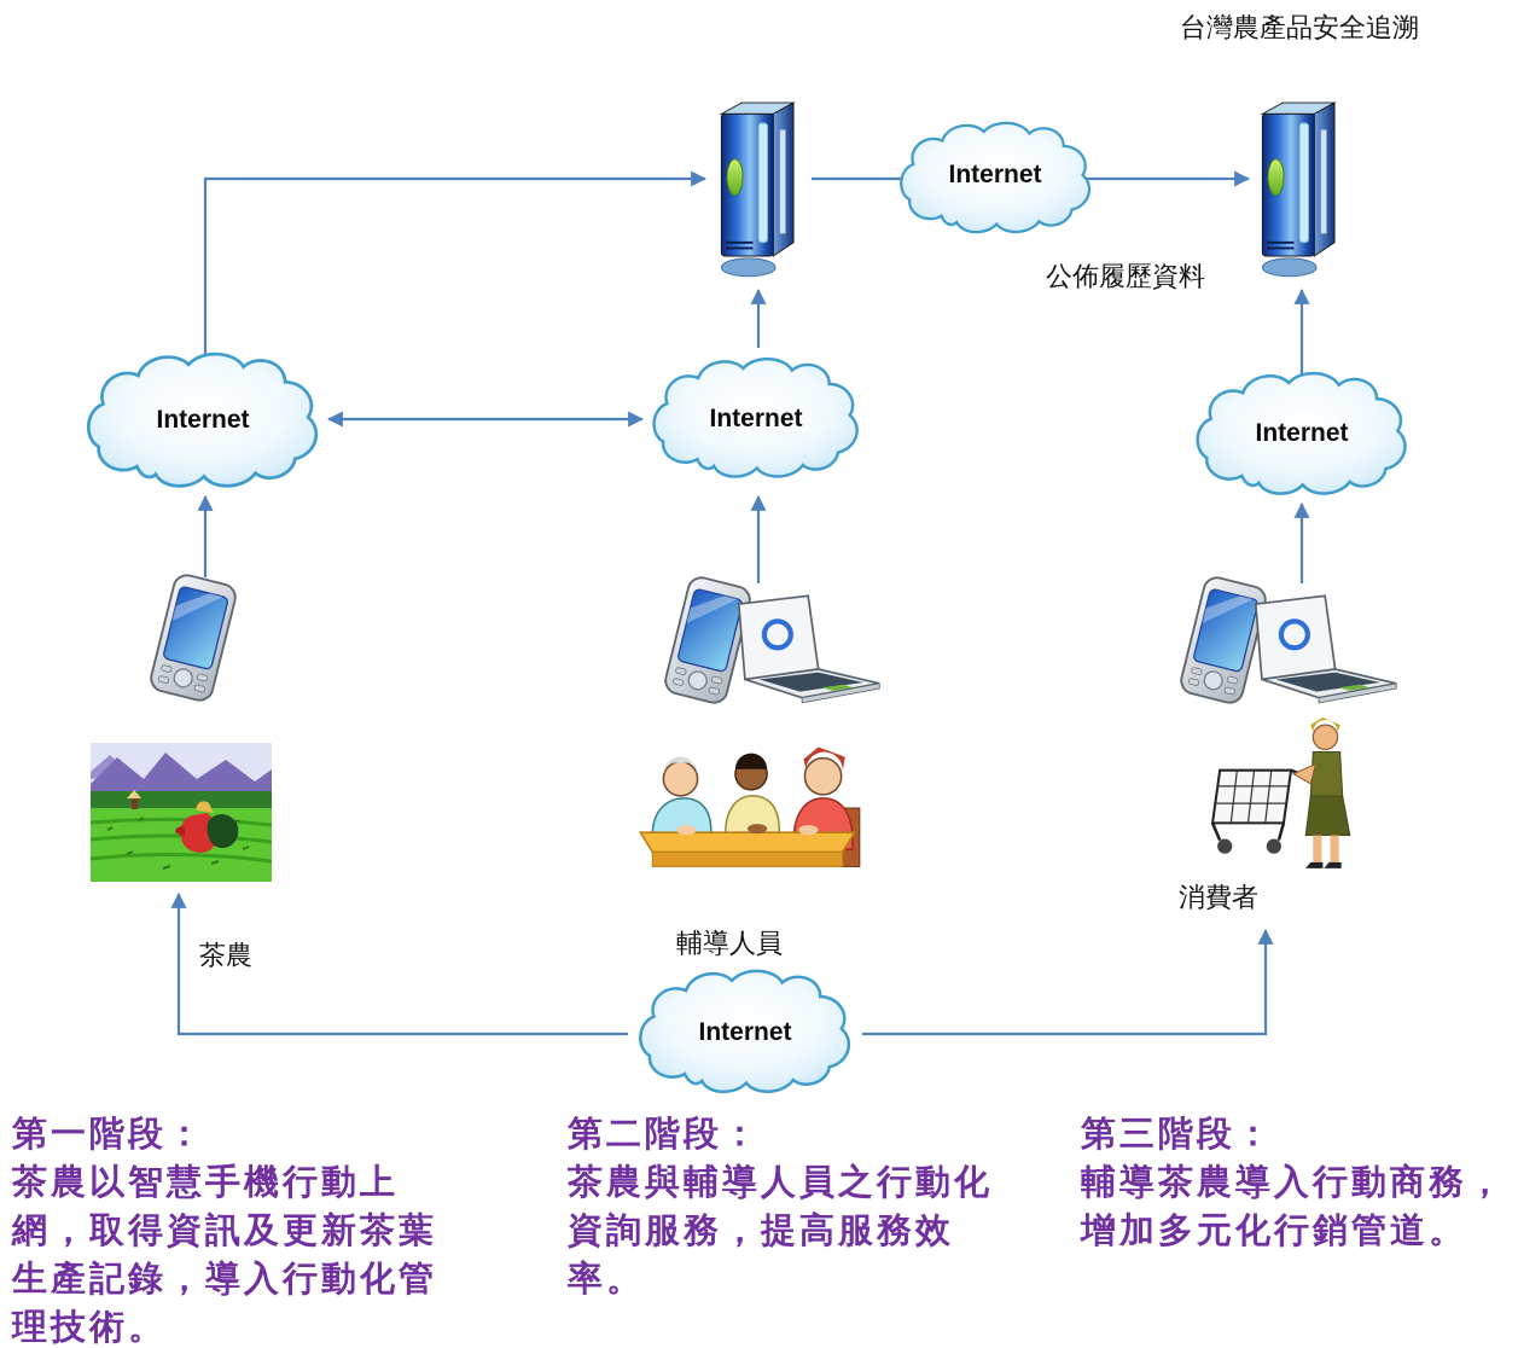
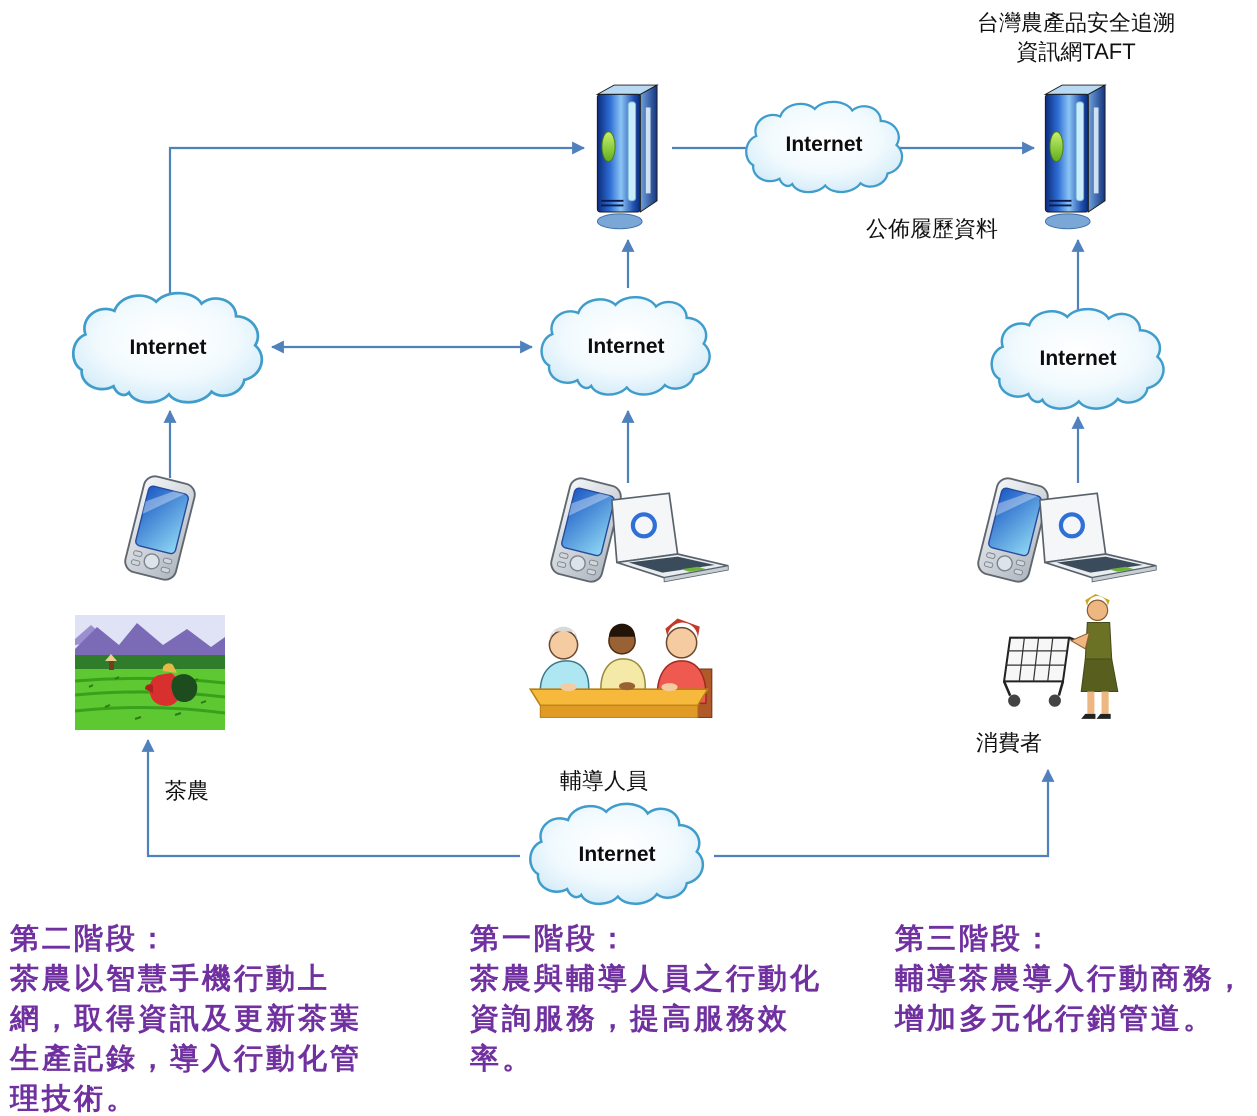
  台灣農產品安全追溯
+ 資訊網TAFT
  公佈履歷資料
  Internet
  Internet
  Internet
  Internet
  Internet
  茶農
  輔導人員
  消費者
- 第一階段：
+ 第二階段：
  茶農以智慧手機行動上網，取得資訊及更新茶葉生產記錄，導入行動化管理技術。
- 第二階段：
+ 第一階段：
  茶農與輔導人員之行動化資詢服務，提高服務效率。
  第三階段：
  輔導茶農導入行動商務，增加多元化行銷管道。
